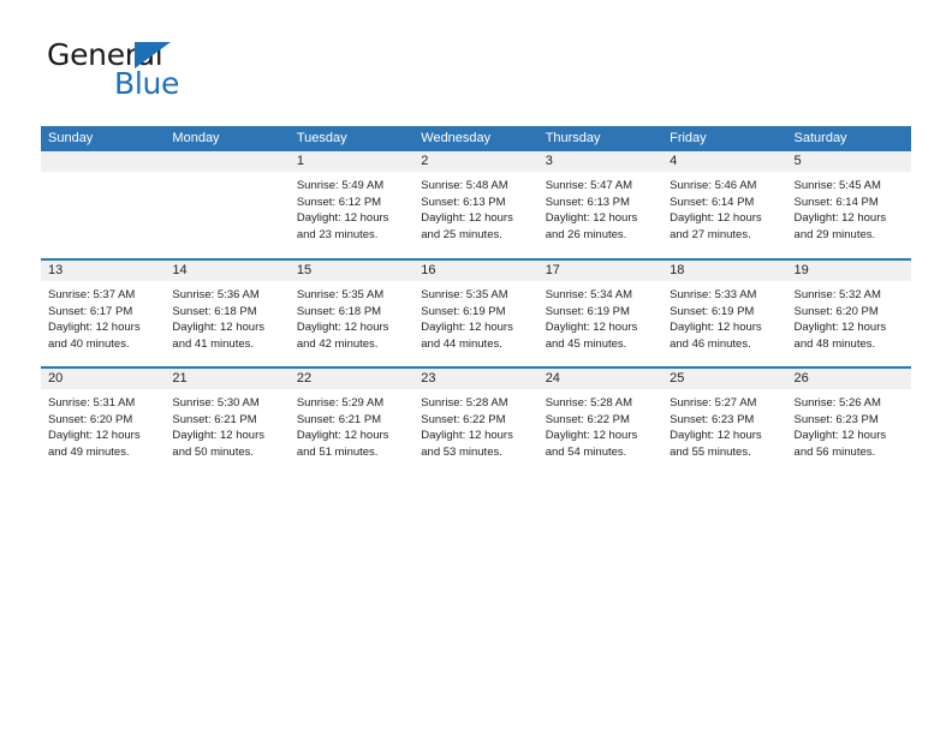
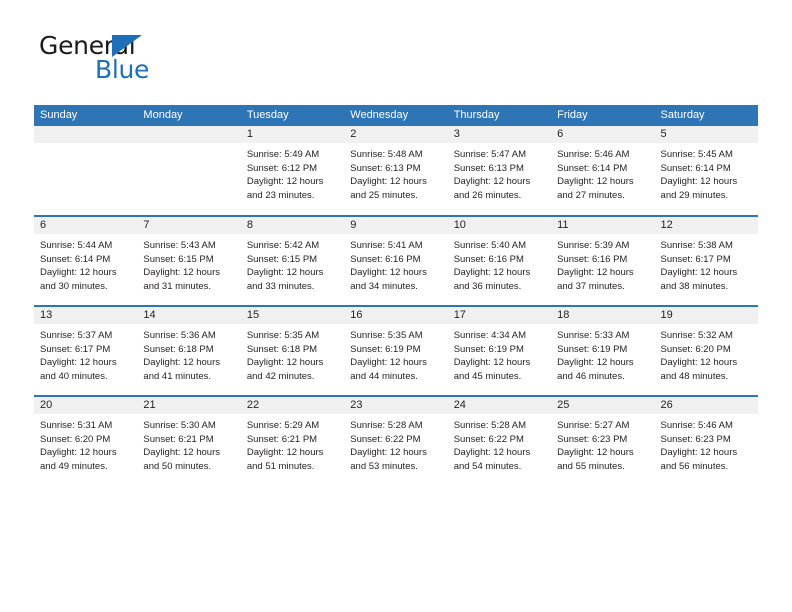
  General
  Blue
  Sunday	Monday	Tuesday	Wednesday	Thursday	Friday	Saturday
- 		1Sunrise: 5:49 AMSunset: 6:12 PMDaylight: 12 hoursand 23 minutes.	2Sunrise: 5:48 AMSunset: 6:13 PMDaylight: 12 hoursand 25 minutes.	3Sunrise: 5:47 AMSunset: 6:13 PMDaylight: 12 hoursand 26 minutes.	4Sunrise: 5:46 AMSunset: 6:14 PMDaylight: 12 hoursand 27 minutes.	5Sunrise: 5:45 AMSunset: 6:14 PMDaylight: 12 hoursand 29 minutes.
+ 		1Sunrise: 5:49 AMSunset: 6:12 PMDaylight: 12 hoursand 23 minutes.	2Sunrise: 5:48 AMSunset: 6:13 PMDaylight: 12 hoursand 25 minutes.	3Sunrise: 5:47 AMSunset: 6:13 PMDaylight: 12 hoursand 26 minutes.	6Sunrise: 5:46 AMSunset: 6:14 PMDaylight: 12 hoursand 27 minutes.	5Sunrise: 5:45 AMSunset: 6:14 PMDaylight: 12 hoursand 29 minutes.
+ 6Sunrise: 5:44 AMSunset: 6:14 PMDaylight: 12 hoursand 30 minutes.	7Sunrise: 5:43 AMSunset: 6:15 PMDaylight: 12 hoursand 31 minutes.	8Sunrise: 5:42 AMSunset: 6:15 PMDaylight: 12 hoursand 33 minutes.	9Sunrise: 5:41 AMSunset: 6:16 PMDaylight: 12 hoursand 34 minutes.	10Sunrise: 5:40 AMSunset: 6:16 PMDaylight: 12 hoursand 36 minutes.	11Sunrise: 5:39 AMSunset: 6:16 PMDaylight: 12 hoursand 37 minutes.	12Sunrise: 5:38 AMSunset: 6:17 PMDaylight: 12 hoursand 38 minutes.
- 13Sunrise: 5:37 AMSunset: 6:17 PMDaylight: 12 hoursand 40 minutes.	14Sunrise: 5:36 AMSunset: 6:18 PMDaylight: 12 hoursand 41 minutes.	15Sunrise: 5:35 AMSunset: 6:18 PMDaylight: 12 hoursand 42 minutes.	16Sunrise: 5:35 AMSunset: 6:19 PMDaylight: 12 hoursand 44 minutes.	17Sunrise: 5:34 AMSunset: 6:19 PMDaylight: 12 hoursand 45 minutes.	18Sunrise: 5:33 AMSunset: 6:19 PMDaylight: 12 hoursand 46 minutes.	19Sunrise: 5:32 AMSunset: 6:20 PMDaylight: 12 hoursand 48 minutes.
+ 13Sunrise: 5:37 AMSunset: 6:17 PMDaylight: 12 hoursand 40 minutes.	14Sunrise: 5:36 AMSunset: 6:18 PMDaylight: 12 hoursand 41 minutes.	15Sunrise: 5:35 AMSunset: 6:18 PMDaylight: 12 hoursand 42 minutes.	16Sunrise: 5:35 AMSunset: 6:19 PMDaylight: 12 hoursand 44 minutes.	17Sunrise: 4:34 AMSunset: 6:19 PMDaylight: 12 hoursand 45 minutes.	18Sunrise: 5:33 AMSunset: 6:19 PMDaylight: 12 hoursand 46 minutes.	19Sunrise: 5:32 AMSunset: 6:20 PMDaylight: 12 hoursand 48 minutes.
- 20Sunrise: 5:31 AMSunset: 6:20 PMDaylight: 12 hoursand 49 minutes.	21Sunrise: 5:30 AMSunset: 6:21 PMDaylight: 12 hoursand 50 minutes.	22Sunrise: 5:29 AMSunset: 6:21 PMDaylight: 12 hoursand 51 minutes.	23Sunrise: 5:28 AMSunset: 6:22 PMDaylight: 12 hoursand 53 minutes.	24Sunrise: 5:28 AMSunset: 6:22 PMDaylight: 12 hoursand 54 minutes.	25Sunrise: 5:27 AMSunset: 6:23 PMDaylight: 12 hoursand 55 minutes.	26Sunrise: 5:26 AMSunset: 6:23 PMDaylight: 12 hoursand 56 minutes.
+ 20Sunrise: 5:31 AMSunset: 6:20 PMDaylight: 12 hoursand 49 minutes.	21Sunrise: 5:30 AMSunset: 6:21 PMDaylight: 12 hoursand 50 minutes.	22Sunrise: 5:29 AMSunset: 6:21 PMDaylight: 12 hoursand 51 minutes.	23Sunrise: 5:28 AMSunset: 6:22 PMDaylight: 12 hoursand 53 minutes.	24Sunrise: 5:28 AMSunset: 6:22 PMDaylight: 12 hoursand 54 minutes.	25Sunrise: 5:27 AMSunset: 6:23 PMDaylight: 12 hoursand 55 minutes.	26Sunrise: 5:46 AMSunset: 6:23 PMDaylight: 12 hoursand 56 minutes.
